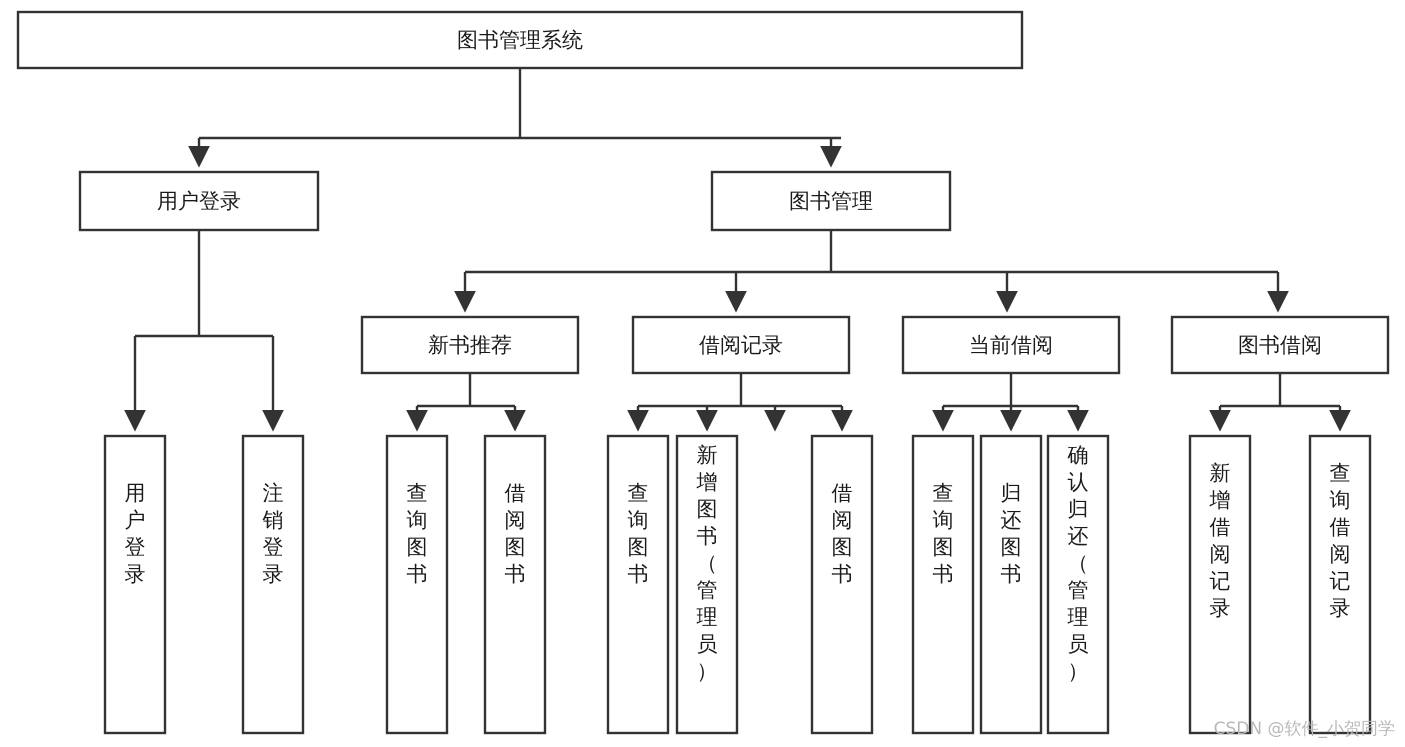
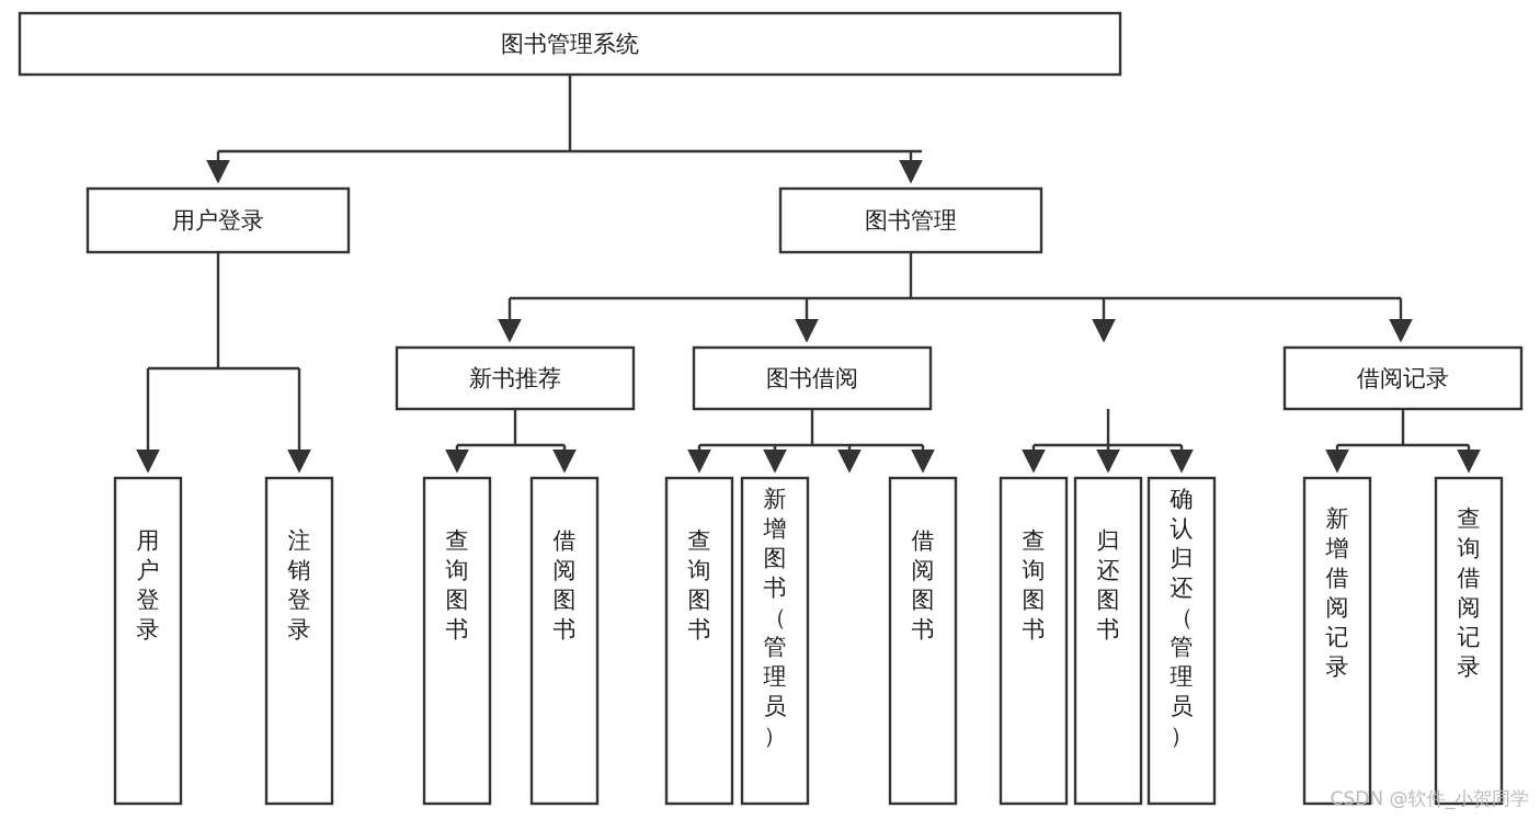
  图书管理系统
  用户登录
  图书管理
  新书推荐
- 借阅记录
+ 图书借阅
- 当前借阅
- 图书借阅
+ 借阅记录
  用户登录
  注销登录
  查询图书
  借阅图书
  查询图书
  新增图书（管理员）
  借阅图书
  查询图书
  归还图书
  确认归还（管理员）
  新增借阅记录
  查询借阅记录
  CSDN @软件_小贺同学
